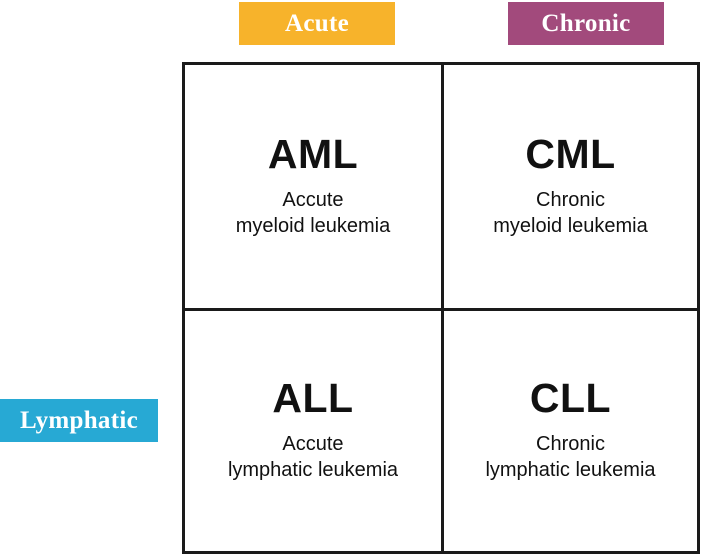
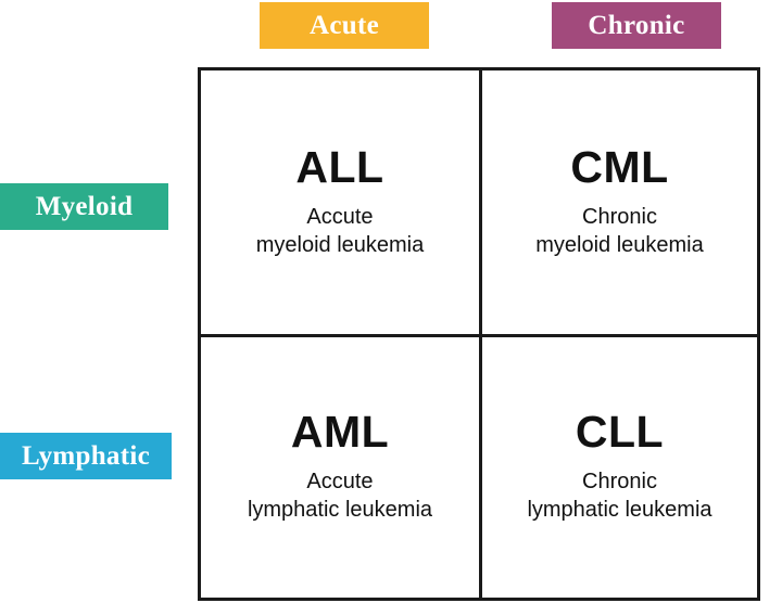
  Acute
  Chronic
+ Myeloid
  Lymphatic
- AML
+ ALL
  Accute
  myeloid leukemia
  CML
  Chronic
  myeloid leukemia
- ALL
+ AML
  Accute
  lymphatic leukemia
  CLL
  Chronic
  lymphatic leukemia
